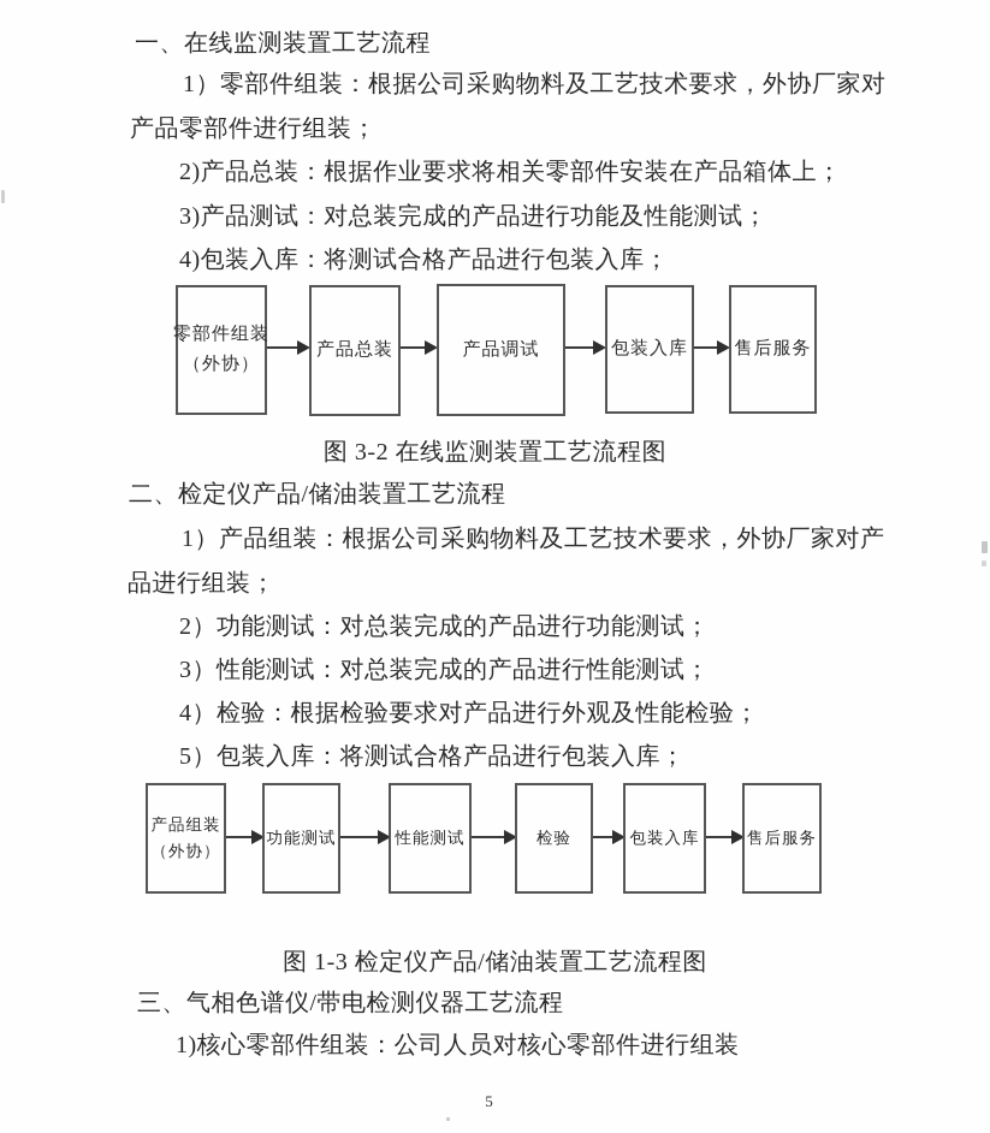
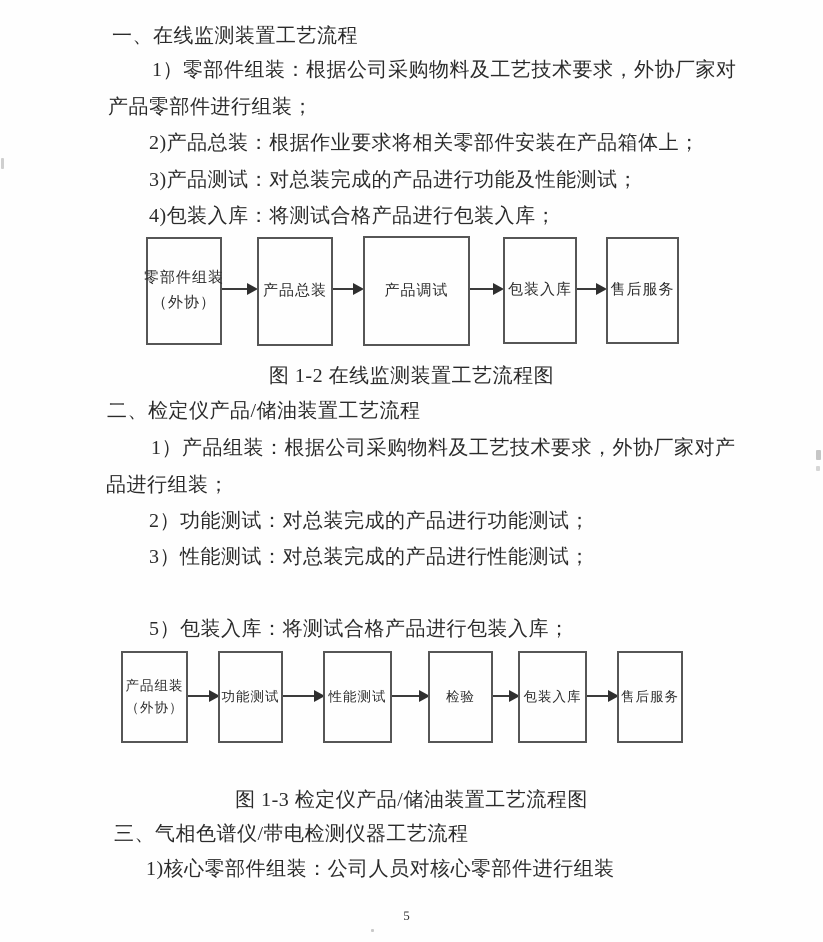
  一、在线监测装置工艺流程
  1）零部件组装：根据公司采购物料及工艺技术要求，外协厂家对
  产品零部件进行组装；
  2)产品总装：根据作业要求将相关零部件安装在产品箱体上；
  3)产品测试：对总装完成的产品进行功能及性能测试；
  4)包装入库：将测试合格产品进行包装入库；
  零部件组装
  （外协）
  产品总装
  产品调试
  包装入库
  售后服务
- 图 3-2 在线监测装置工艺流程图
+ 图 1-2 在线监测装置工艺流程图
  二、检定仪产品/储油装置工艺流程
  1）产品组装：根据公司采购物料及工艺技术要求，外协厂家对产
  品进行组装；
  2）功能测试：对总装完成的产品进行功能测试；
  3）性能测试：对总装完成的产品进行性能测试；
- 4）检验：根据检验要求对产品进行外观及性能检验；
  5）包装入库：将测试合格产品进行包装入库；
  产品组装
  （外协）
  功能测试
  性能测试
  检验
  包装入库
  售后服务
  图 1-3 检定仪产品/储油装置工艺流程图
  三、气相色谱仪/带电检测仪器工艺流程
  1)核心零部件组装：公司人员对核心零部件进行组装
  5
